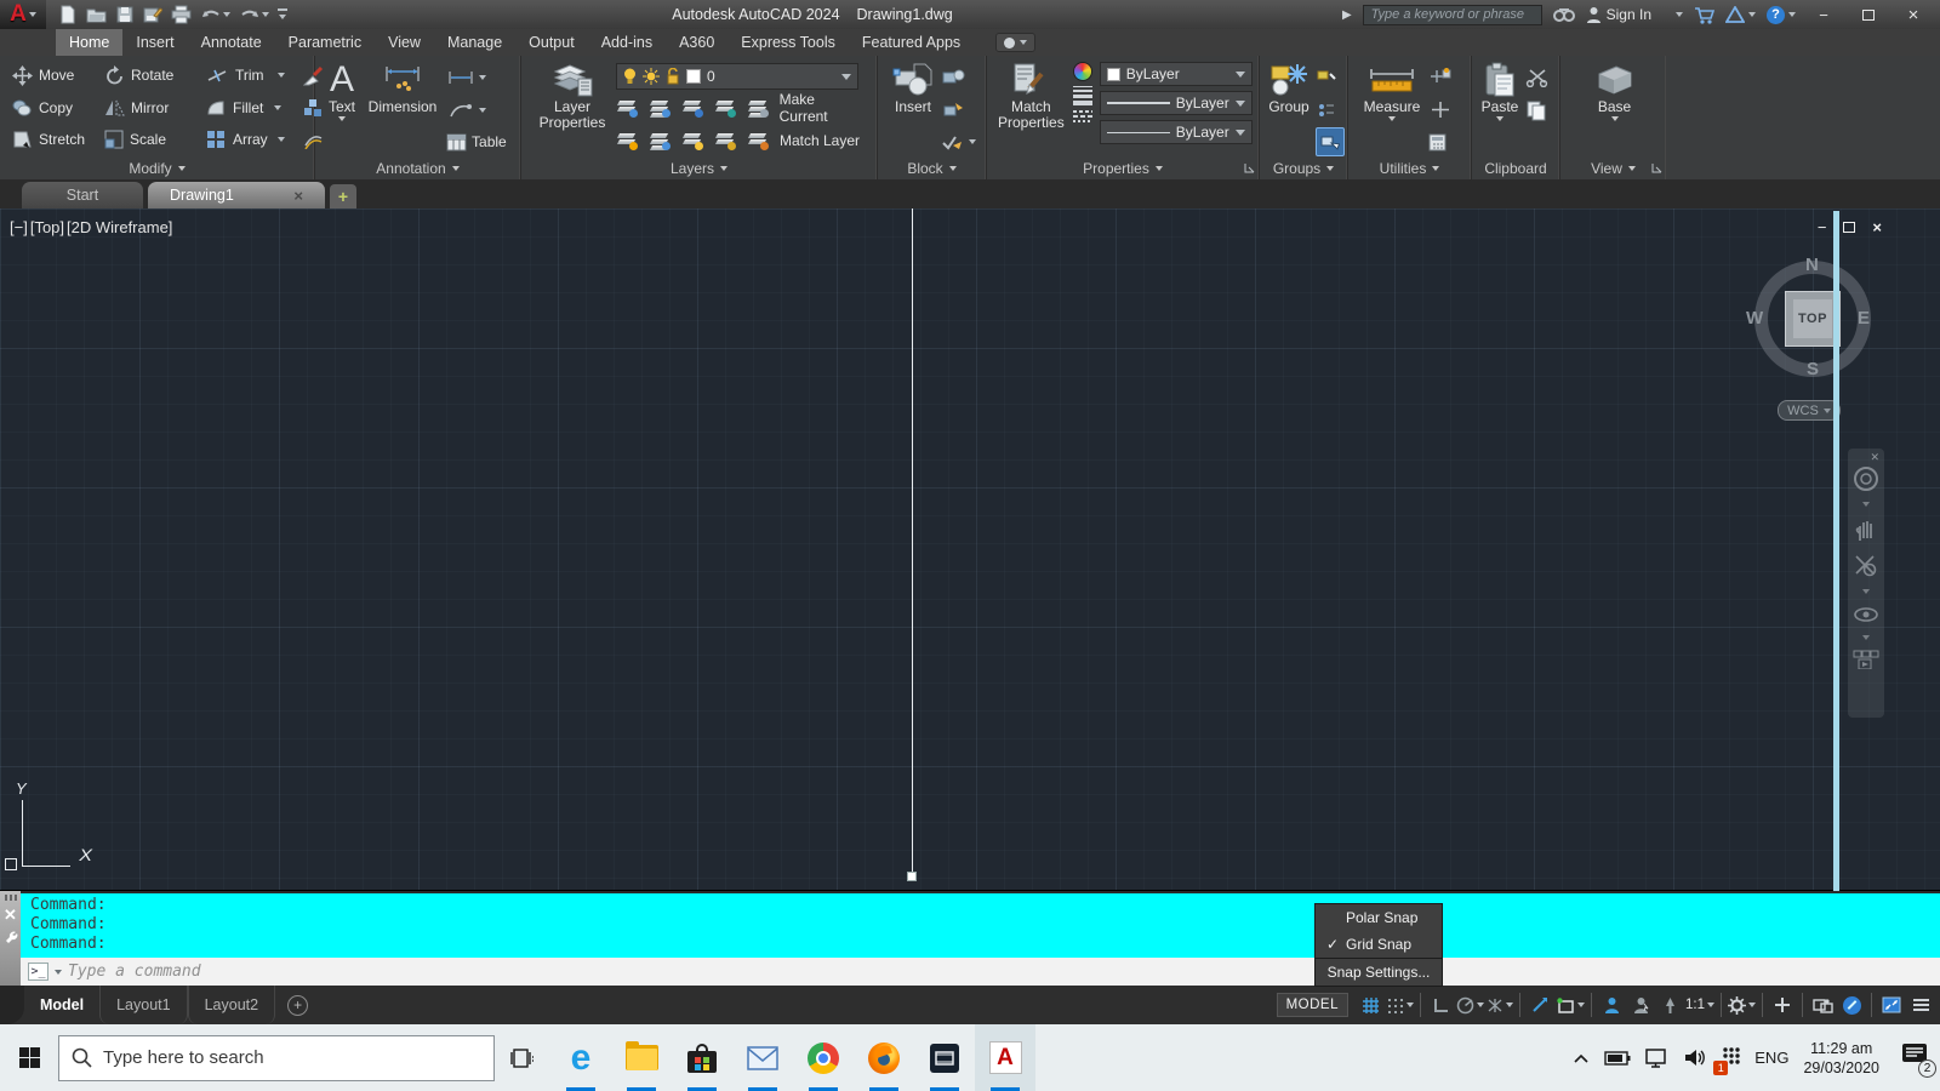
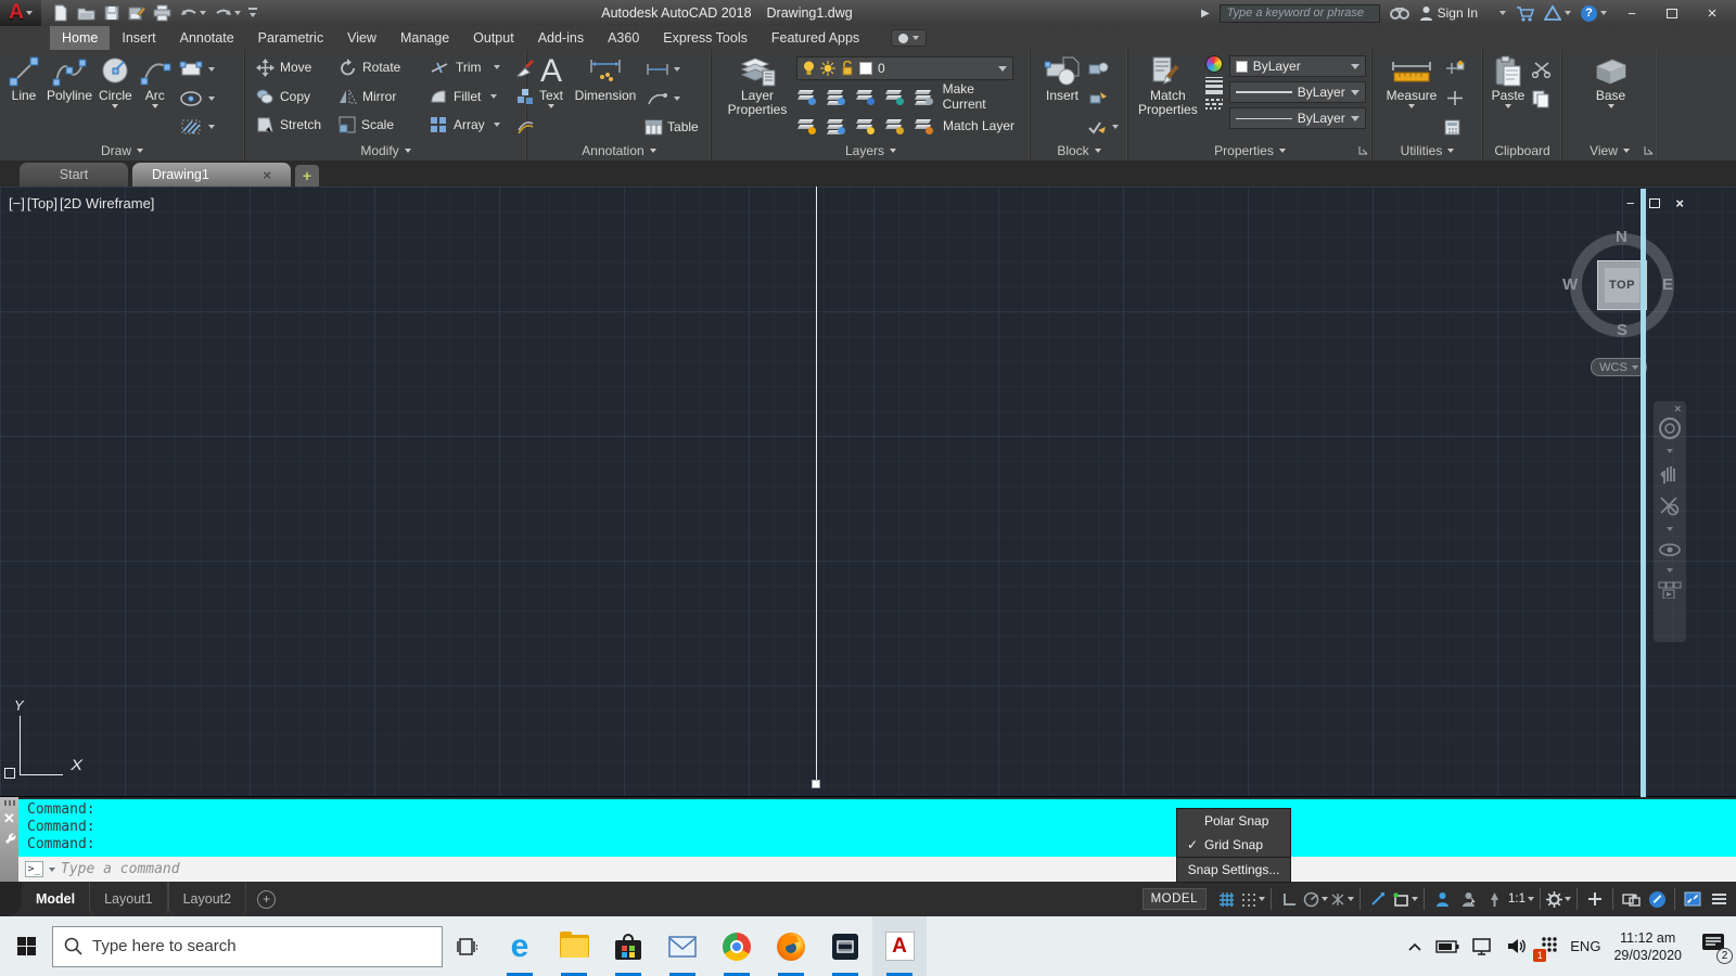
  A
- Autodesk AutoCAD 2024 Drawing1.dwg
+ Autodesk AutoCAD 2018 Drawing1.dwg
  ▶
  Type a keyword or phrase
  Sign In
  ?
  −
  ×
  Home
  Insert
  Annotate
  Parametric
  View
  Manage
  Output
  Add-ins
  A360
  Express Tools
  Featured Apps
+ Line
+ Polyline
+ Circle
+ Arc
+ Draw
  Move
  Rotate
  Trim
  Copy
  Mirror
  Fillet
  Stretch
  Scale
  Array
  Modify
  A
  Text
  Dimension
  Table
  Annotation
  Layer Properties
  0
  Make Current
  Match Layer
  Layers
  Insert
  Block
  Match Properties
  ByLayer
  ByLayer
  ByLayer
  Properties
- Group
- Groups
  Measure
  Utilities
  Paste
  Clipboard
  Base
  View
  Start
  Drawing1
  ×
  +
  [−]
  [Top]
  [2D Wireframe]
  −
  ×
  N
  W
  E
  S
  TOP
  WCS
  ✕
  Y
  X
  ✕
  Command:
  Command:
  Command:
  >_
  Type a command
  Polar Snap
  ✓
  Grid Snap
  Snap Settings...
  Model
  Layout1
  Layout2
  +
  MODEL
  1:1
  Type here to search
  e
  A
  1
  ENG
- 11:29 am
+ 11:12 am
  29/03/2020
  2
